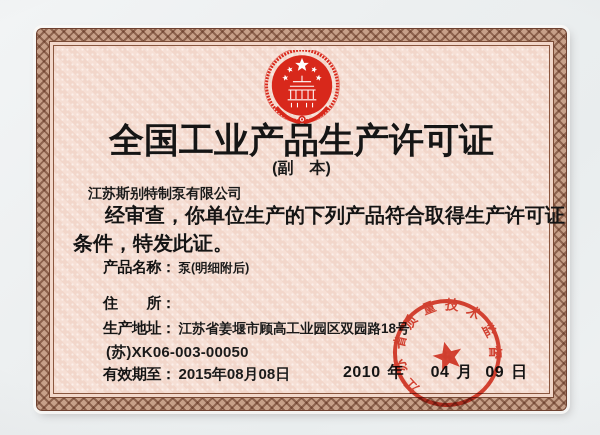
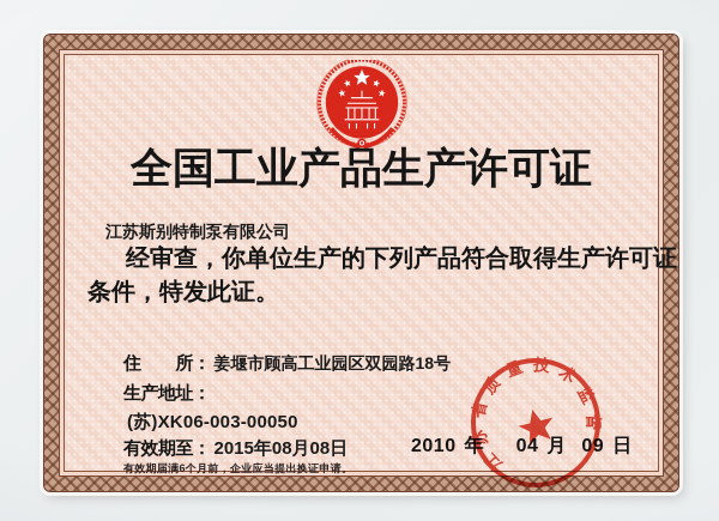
  全国工业产品生产许可证
- (副 本)
  江苏斯别特制泵有限公司
  经审查，你单位生产的下列产品符合取得生产许可证
  条件，特发此证。
- 产品名称：
- 泵(明细附后)
  住 所：
+ 姜堰市顾高工业园区双园路18号
  生产地址：
- 江苏省姜堰市顾高工业园区双园路18号
  (苏)XK06-003-00050
  有效期至：
  2015年08月08日
+ 有效期届满6个月前，企业应当提出换证申请。
  2010
  年
  04
  月
  09
  日
